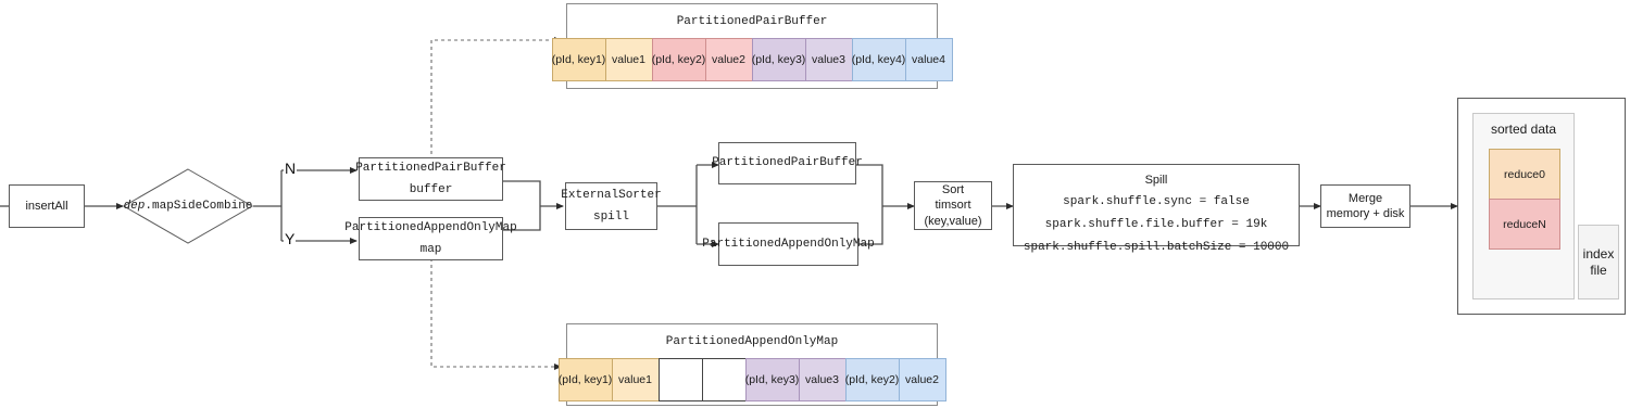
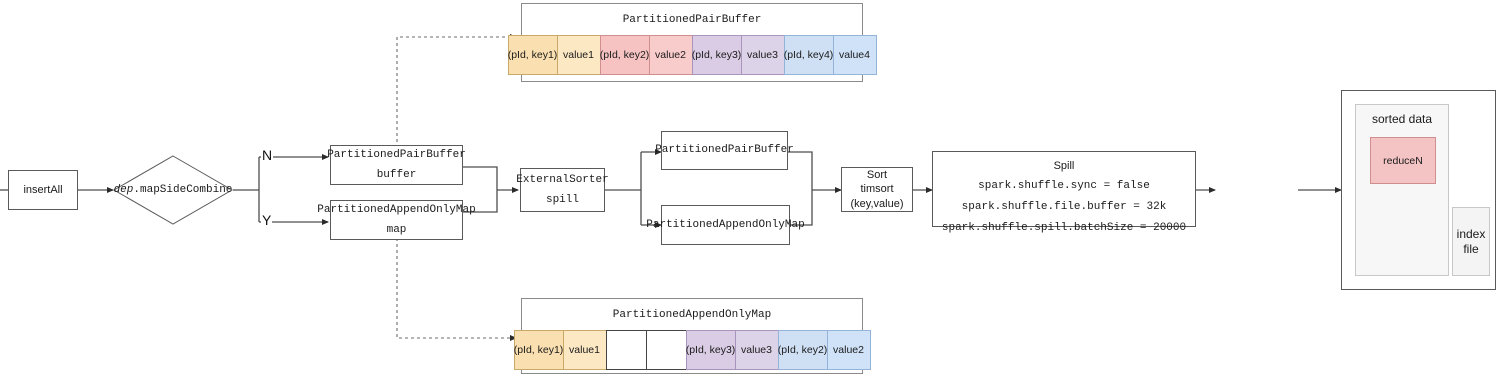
  PartitionedPairBuffer
  (pId, key1
  value1
  (pId, key2
  value2
  (pId, key3
  value3
  (pId, key4
  value4
  PartitionedAppendOnlyMap
  (pId, key1
  value1
  (pId, key3
  value3
  (pId, key2
  value2
  insertAll
  dep
  .mapSideCombine
  N
  Y
  PartitionedPairBuffer
  buffer
  PartitionedAppendOnlyMap
  map
  ExternalSorter
  spill
  PartitionedPairBuffer
  PartitionedAppendOnlyMap
  Sort
  timsort
  (key,value)
  Spill
  spark.shuffle.sync = false
- spark.shuffle.file.buffer = 19k
+ spark.shuffle.file.buffer = 32k
- spark.shuffle.spill.batchSize = 10000
+ spark.shuffle.spill.batchSize = 20000
- Merge
- memory + disk
  sorted data
- reduce0
  reduceN
  index
  file
